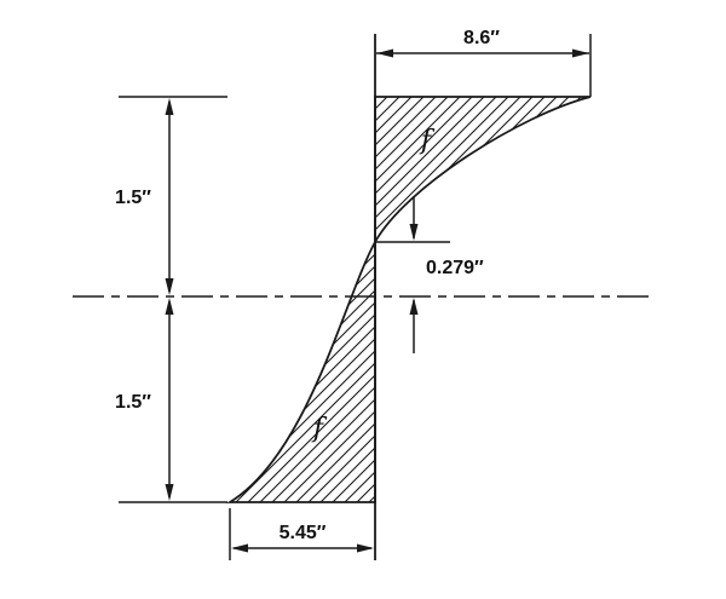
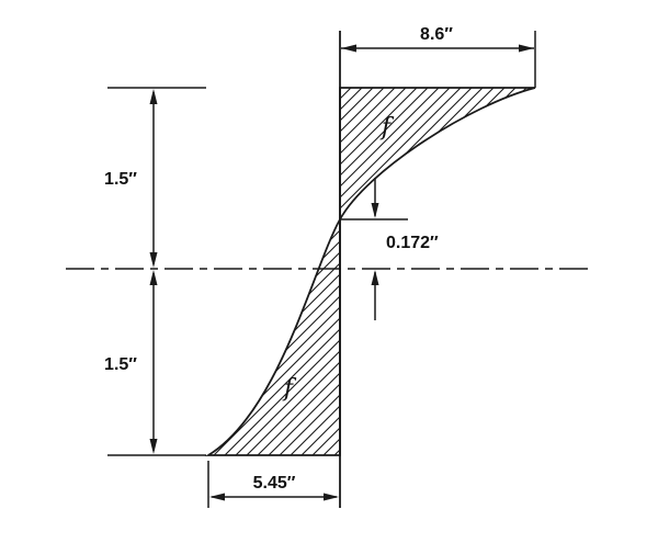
  8.6″
  1.5″
  1.5″
- 0.279″
+ 0.172″
  5.45″
  f
  f
